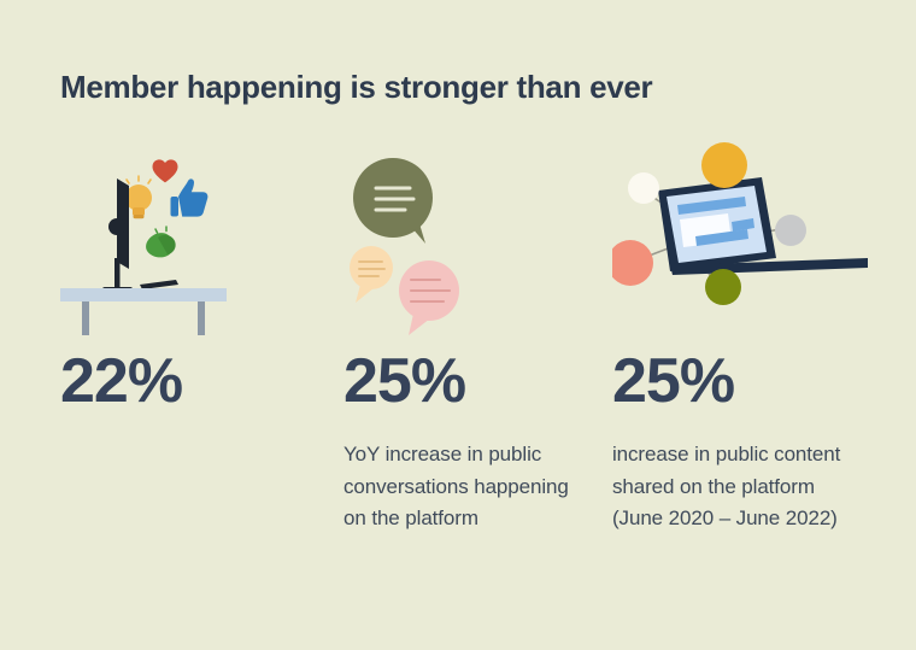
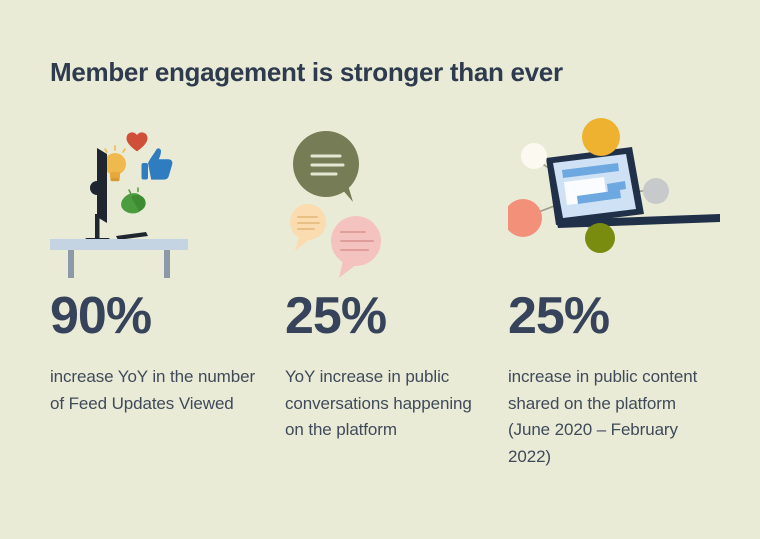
- Member happening is stronger than ever
+ Member engagement is stronger than ever
- 22%
+ 90%
+ increase YoY in the number of Feed Updates Viewed
  25%
  YoY increase in public conversations happening on the platform
  25%
- increase in public content shared on the platform (June 2020 – June 2022)
+ increase in public content shared on the platform (June 2020 – February 2022)
